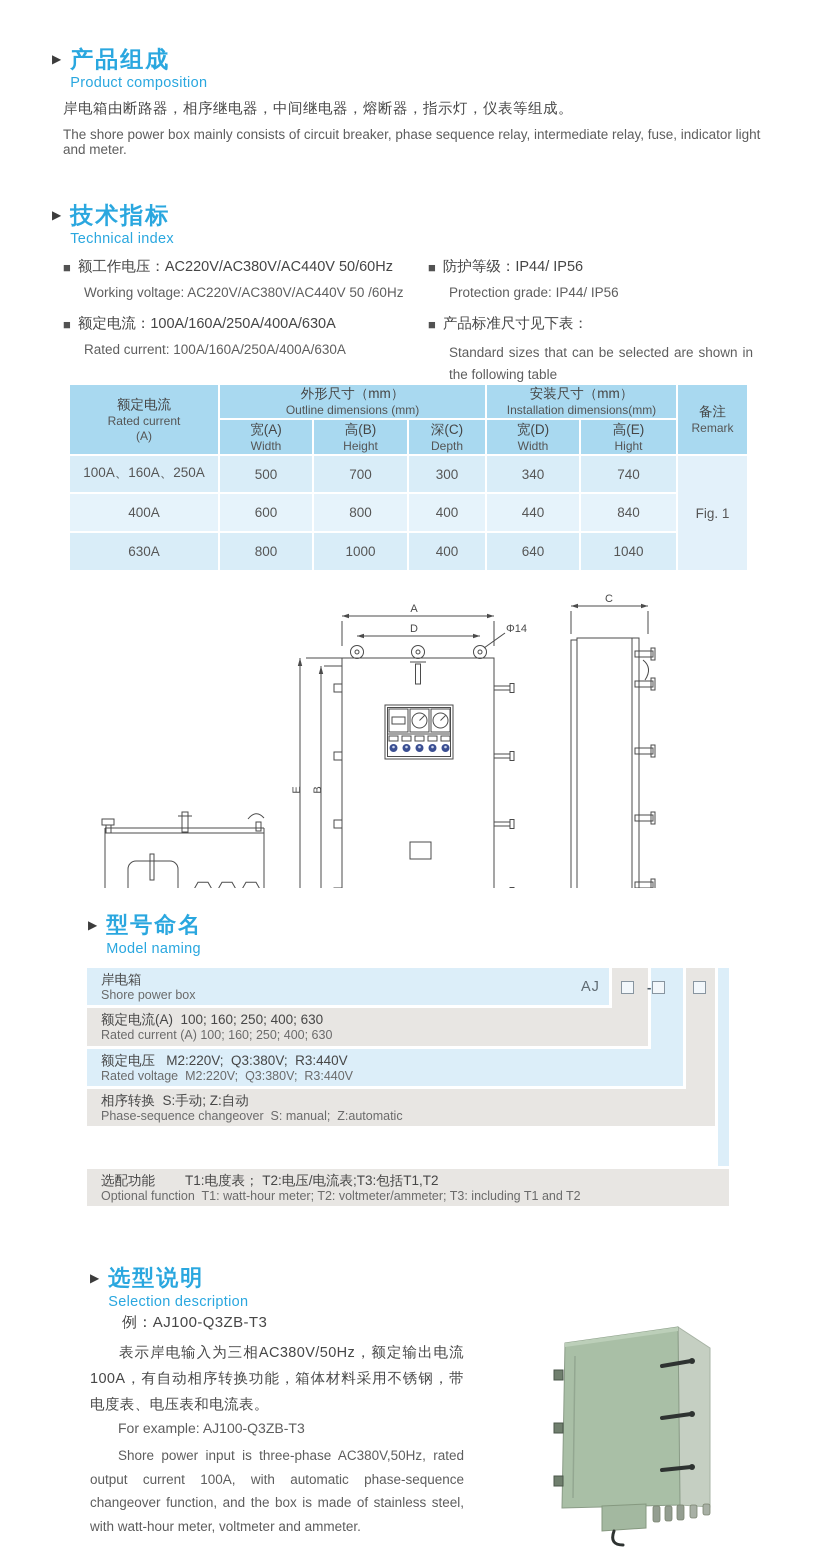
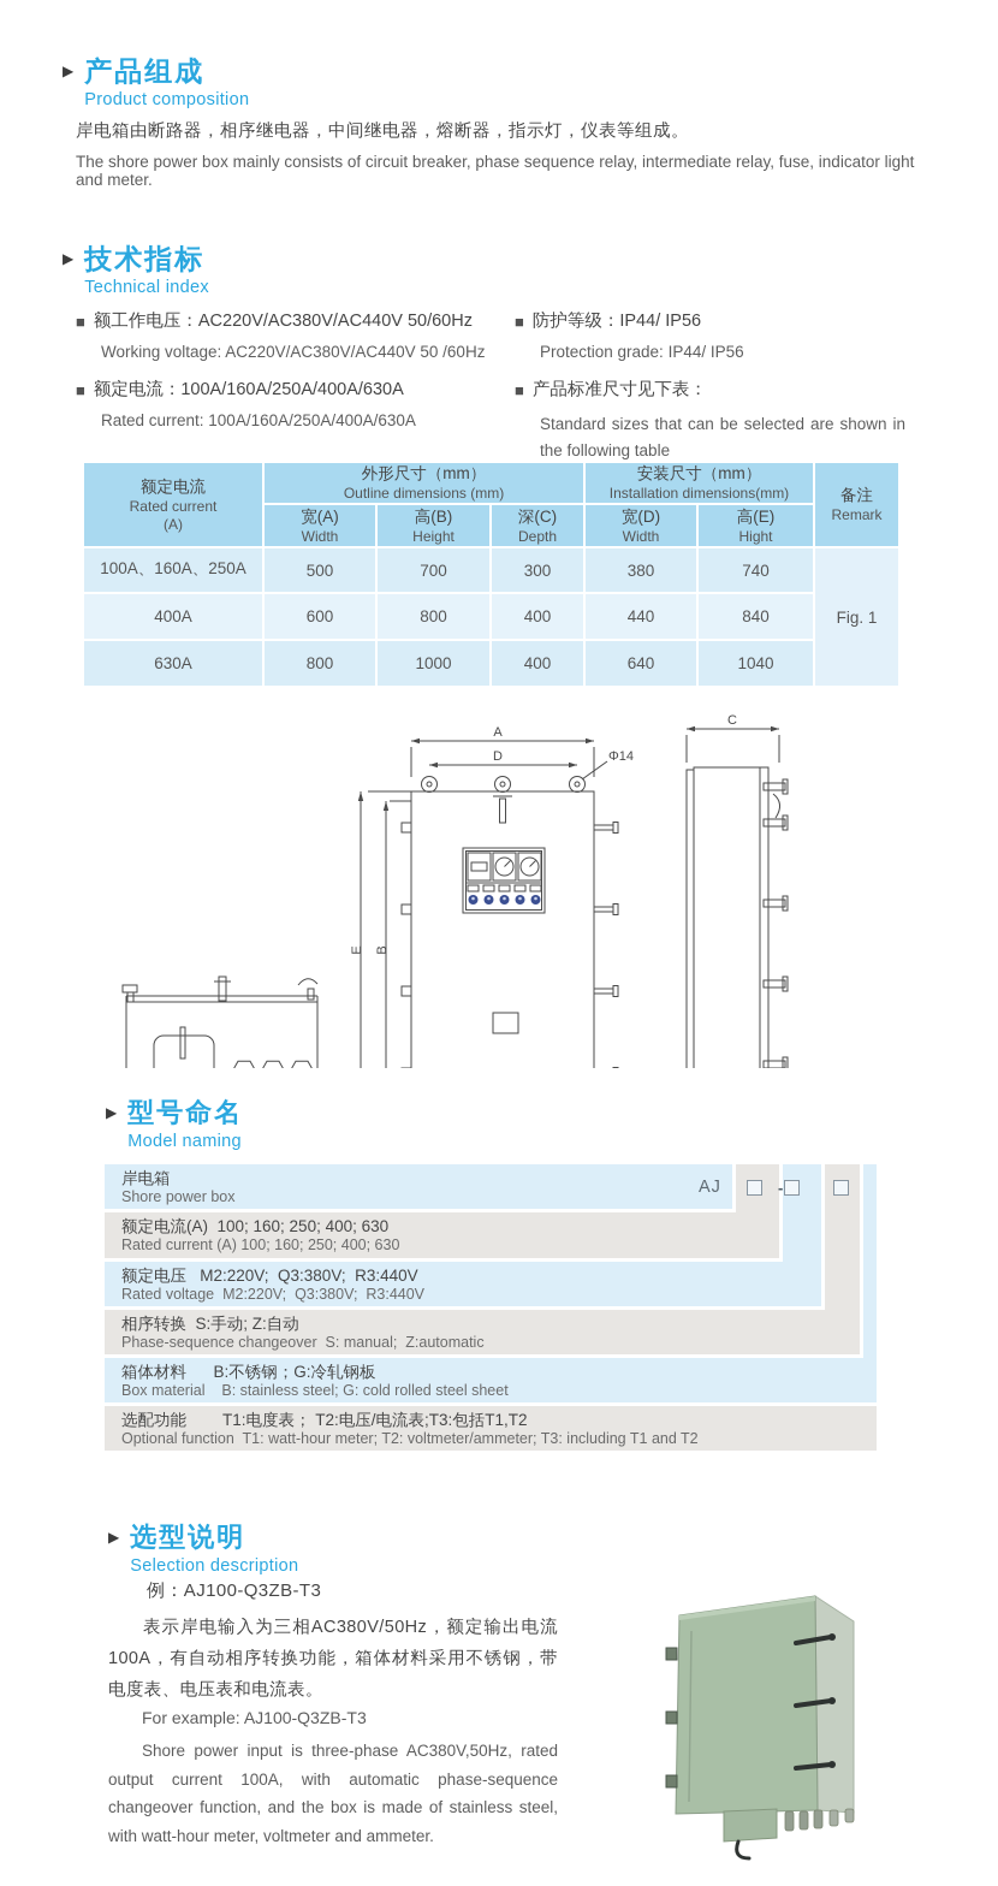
  ▶
  产品组成
  Product composition
  岸电箱由断路器，相序继电器，中间继电器，熔断器，指示灯，仪表等组成。
  The shore power box mainly consists of circuit breaker, phase sequence relay, intermediate relay, fuse, indicator light and meter.
  ▶
  技术指标
  Technical index
  ■
  额工作电压：AC220V/AC380V/AC440V 50/60Hz
  Working voltage: AC220V/AC380V/AC440V 50 /60Hz
  ■
  额定电流：100A/160A/250A/400A/630A
  Rated current: 100A/160A/250A/400A/630A
  ■
  防护等级：IP44/ IP56
  Protection grade: IP44/ IP56
  ■
  产品标准尺寸见下表：
  Standard sizes that can be selected are shown in the following table
  额定电流 Rated current (A)	外形尺寸（mm） Outline dimensions (mm)	安装尺寸（mm） Installation dimensions(mm)	备注 Remark
  宽(A) Width	高(B) Height	深(C) Depth	宽(D) Width	高(E) Hight
- 100A、160A、250A	500	700	300	340	740	Fig. 1
+ 100A、160A、250A	500	700	300	380	740	Fig. 1
  400A	600	800	400	440	840
  630A	800	1000	400	640	1040
  A
  D
  Φ14
  C
  ▶
  型号命名
  Model naming
  岸电箱
  Shore power box
  额定电流(A) 100; 160; 250; 400; 630
  Rated current (A) 100; 160; 250; 400; 630
  额定电压 M2:220V; Q3:380V; R3:440V
  Rated voltage M2:220V; Q3:380V; R3:440V
  相序转换 S:手动; Z:自动
  Phase-sequence changeover S: manual; Z:automatic
+ 箱体材料 B:不锈钢；G:冷轧钢板
+ Box material B: stainless steel; G: cold rolled steel sheet
  选配功能 T1:电度表； T2:电压/电流表;T3:包括T1,T2
  Optional function T1: watt-hour meter; T2: voltmeter/ammeter; T3: including T1 and T2
  AJ
  -
  ▶
  选型说明
  Selection description
  例：AJ100-Q3ZB-T3
  表示岸电输入为三相AC380V/50Hz，额定输出电流100A，有自动相序转换功能，箱体材料采用不锈钢，带电度表、电压表和电流表。
  For example: AJ100-Q3ZB-T3
  Shore power input is three-phase AC380V,50Hz, rated output current 100A, with automatic phase-sequence changeover function, and the box is made of stainless steel, with watt-hour meter, voltmeter and ammeter.
